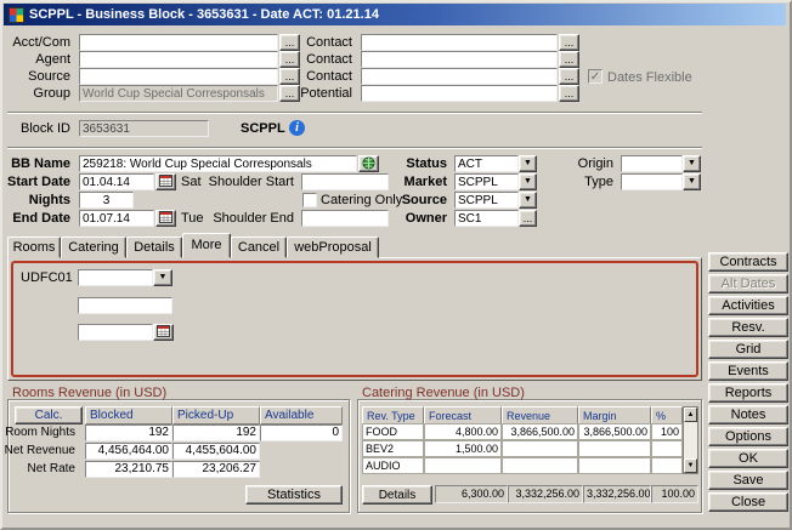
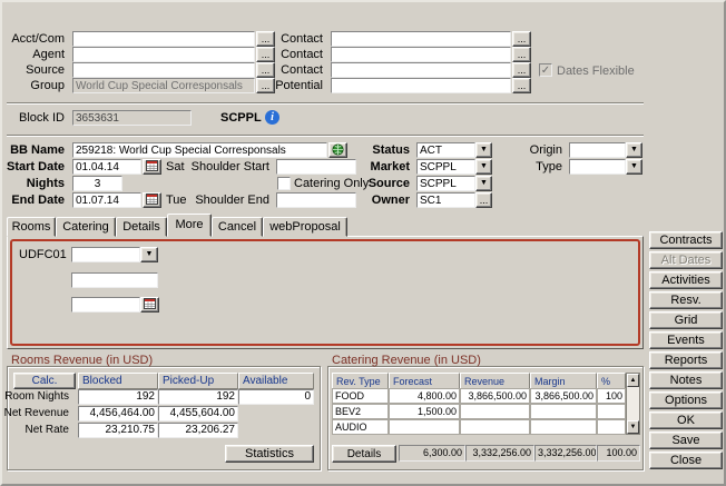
- SCPPL - Business Block - 3653631 - Date ACT: 01.21.14
  Acct/Com
  ...
  Agent
  ...
  Source
  ...
  Group
  World Cup Special Corresponsals
  ...
  Contact
  ...
  Contact
  ...
  Contact
  ...
  Potential
  ...
  ✓
  Dates Flexible
  Block ID
  3653631
  SCPPL
  i
  BB Name
  259218: World Cup Special Corresponsals
  Status
  ACT
  Origin
  Start Date
  01.04.14
  Sat
  Shoulder Start
  Market
  SCPPL
  Type
  Nights
  3
  Catering Only
  Source
  SCPPL
  End Date
  01.07.14
  Tue
  Shoulder End
  Owner
  SC1
  ...
  Rooms
  Catering
  Details
  More
  Cancel
  webProposal
  UDFC01
  Rooms Revenue (in USD)
  Calc.
  Blocked
  Picked-Up
  Available
  Room Nights
  192
  192
  0
  Net Revenue
  4,456,464.00
  4,455,604.00
  Net Rate
  23,210.75
  23,206.27
  Statistics
  Catering Revenue (in USD)
  Rev. Type
  Forecast
  Revenue
  Margin
  %
  FOOD
  4,800.00
  3,866,500.00
  3,866,500.00
  100
  BEV2
  1,500.00
  AUDIO
  Details
  6,300.00
  3,332,256.00
  3,332,256.00
  100.00
  Contracts
  Alt Dates
  Activities
  Resv.
  Grid
  Events
  Reports
  Notes
  Options
  OK
  Save
  Close
